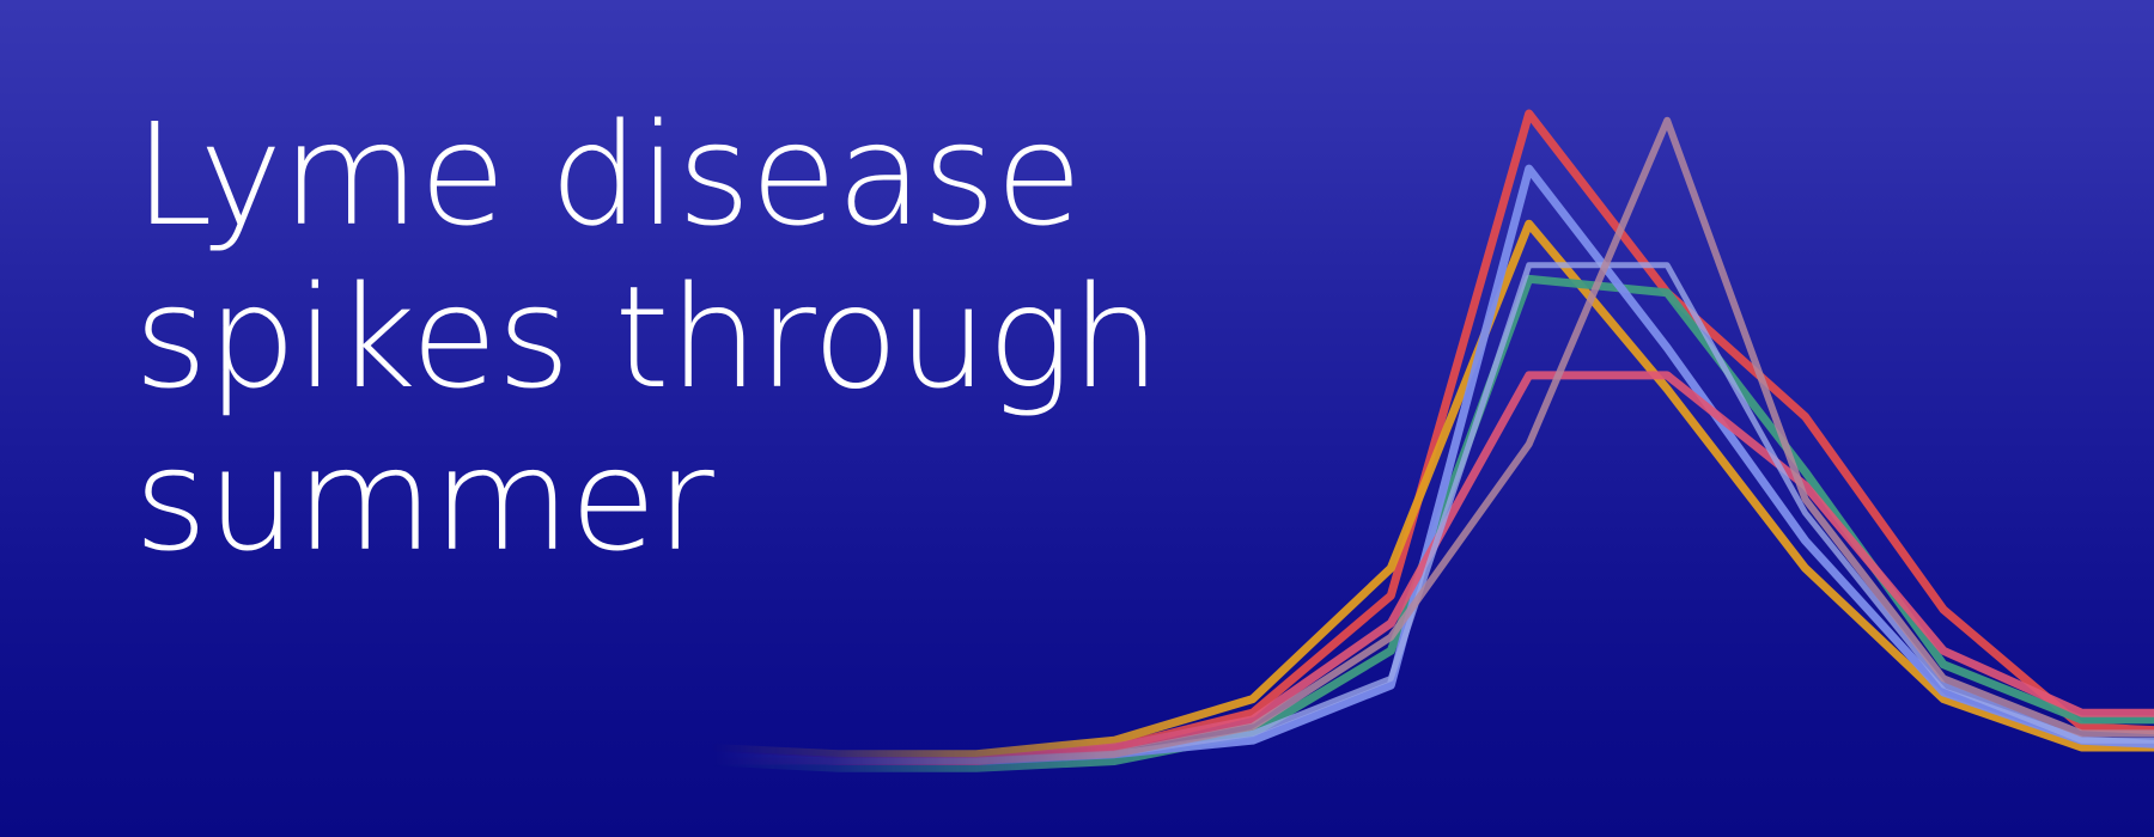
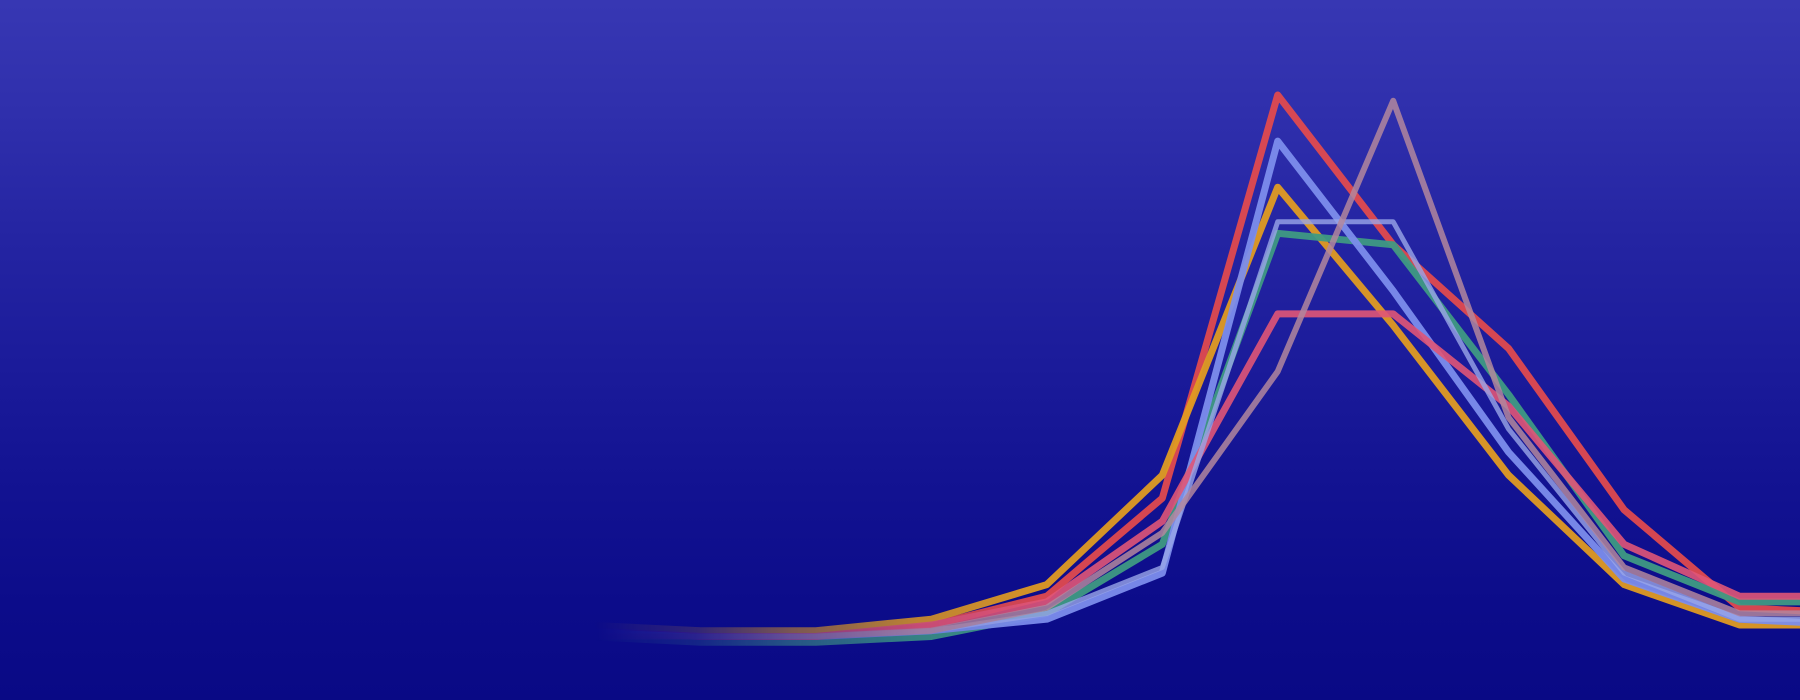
- Lyme disease
- spikes through
- summer
